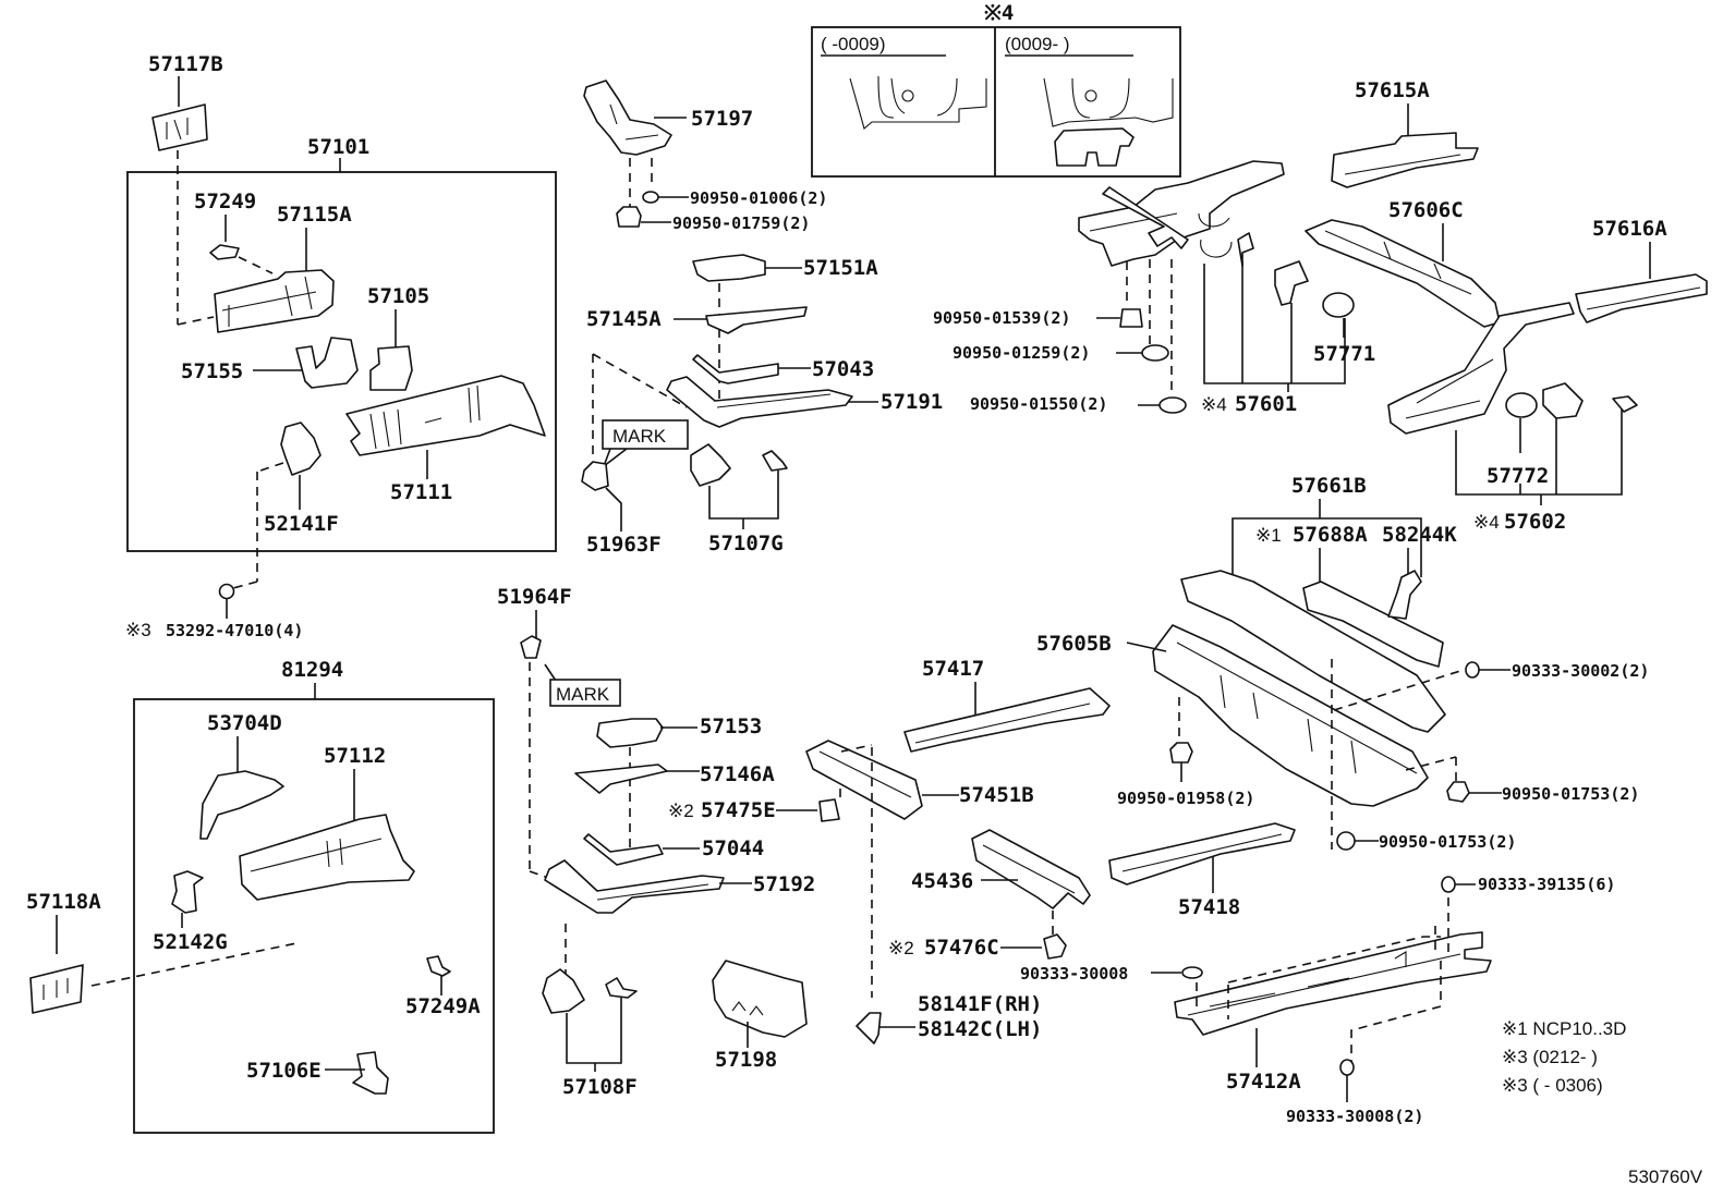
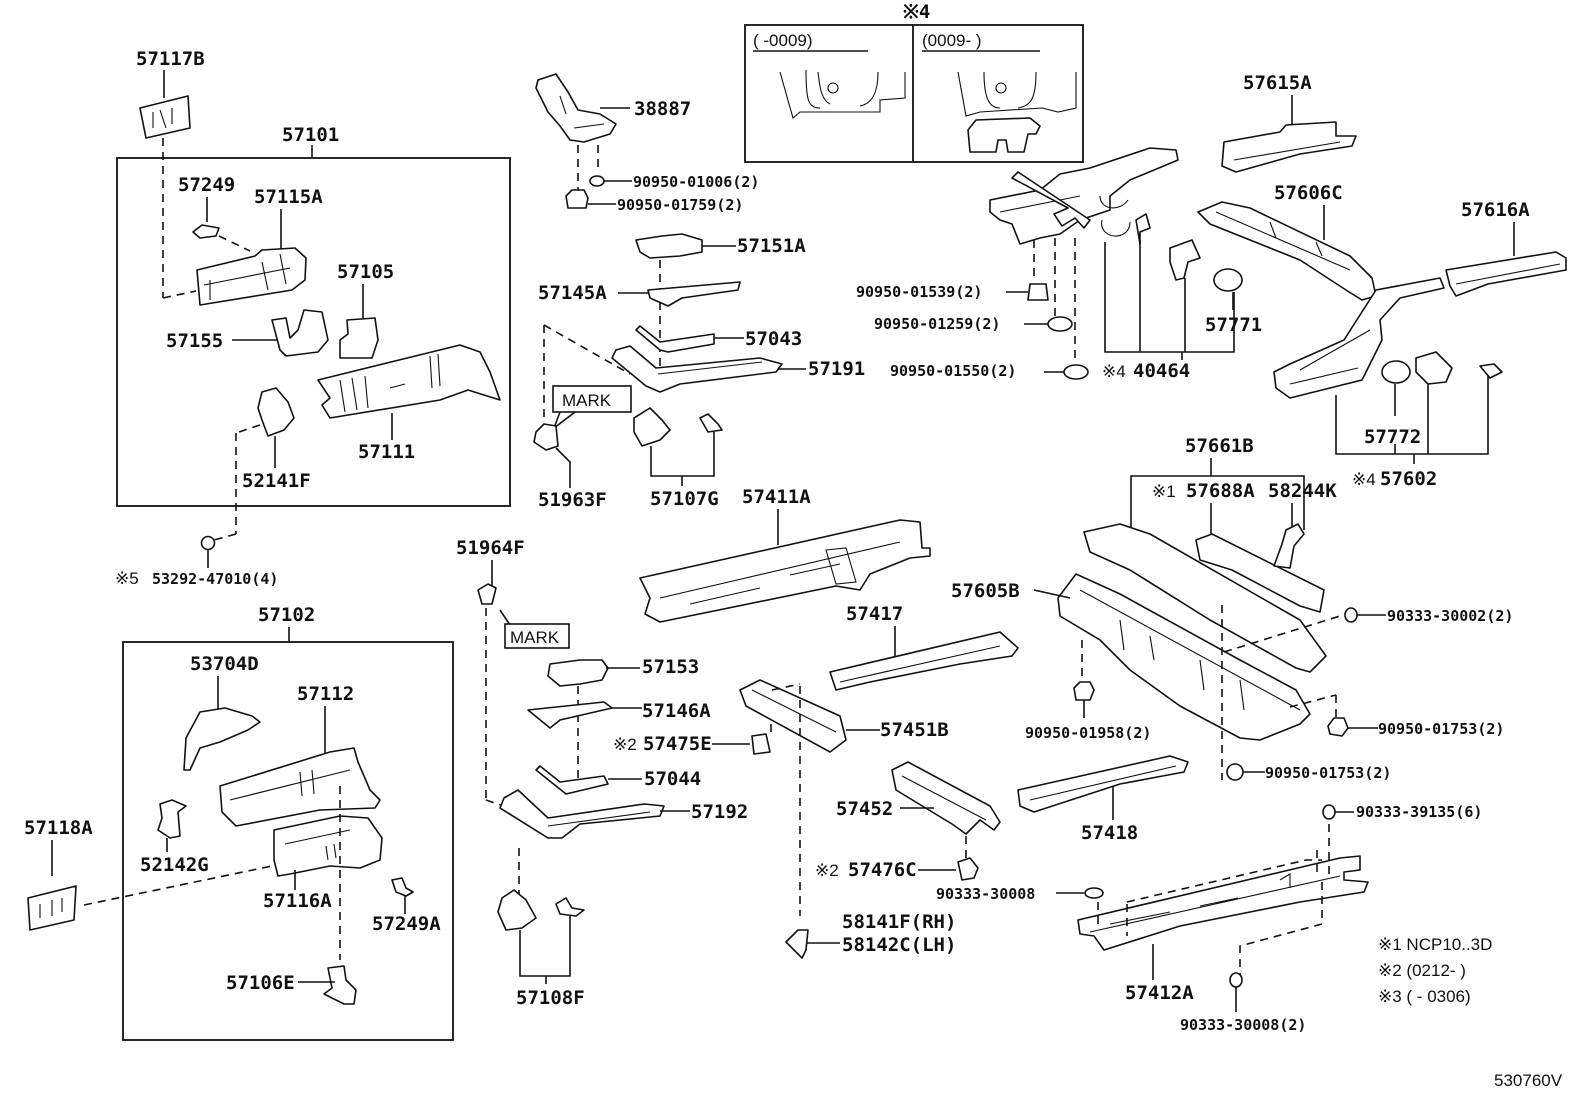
  57101
  57117B
  57249
  57115A
  57105
  57155
  57111
  52141F
- ※3
+ ※5
  53292-47010(4)
- 81294
+ 57102
  53704D
  57112
  52142G
+ 57116A
  57249A
  57106E
  57118A
- 57197
+ 38887
  90950-01006(2)
  90950-01759(2)
  57151A
  57145A
  57043
  57191
  MARK
  51963F
  57107G
+ 57411A
  ※4
  ( -0009)
  (0009- )
  90950-01539(2)
  90950-01259(2)
  90950-01550(2)
  ※4
- 57601
+ 40464
  57771
  57615A
  57606C
  57616A
  57772
  ※4
  57602
  57661B
  ※1
  57688A
  58244K
  57605B
  90333-30002(2)
  90950-01958(2)
  90950-01753(2)
  90950-01753(2)
  57417
  57418
  51964F
  MARK
  57153
  57146A
  ※2
  57475E
  57044
  57192
  57108F
- 57198
  57451B
- 45436
+ 57452
  ※2
  57476C
  90333-30008
  58141F(RH)
  58142C(LH)
  57412A
  90333-39135(6)
  90333-30008(2)
  ※1 NCP10..3D
- ※3 (0212- )
+ ※2 (0212- )
  ※3 ( - 0306)
  530760V
